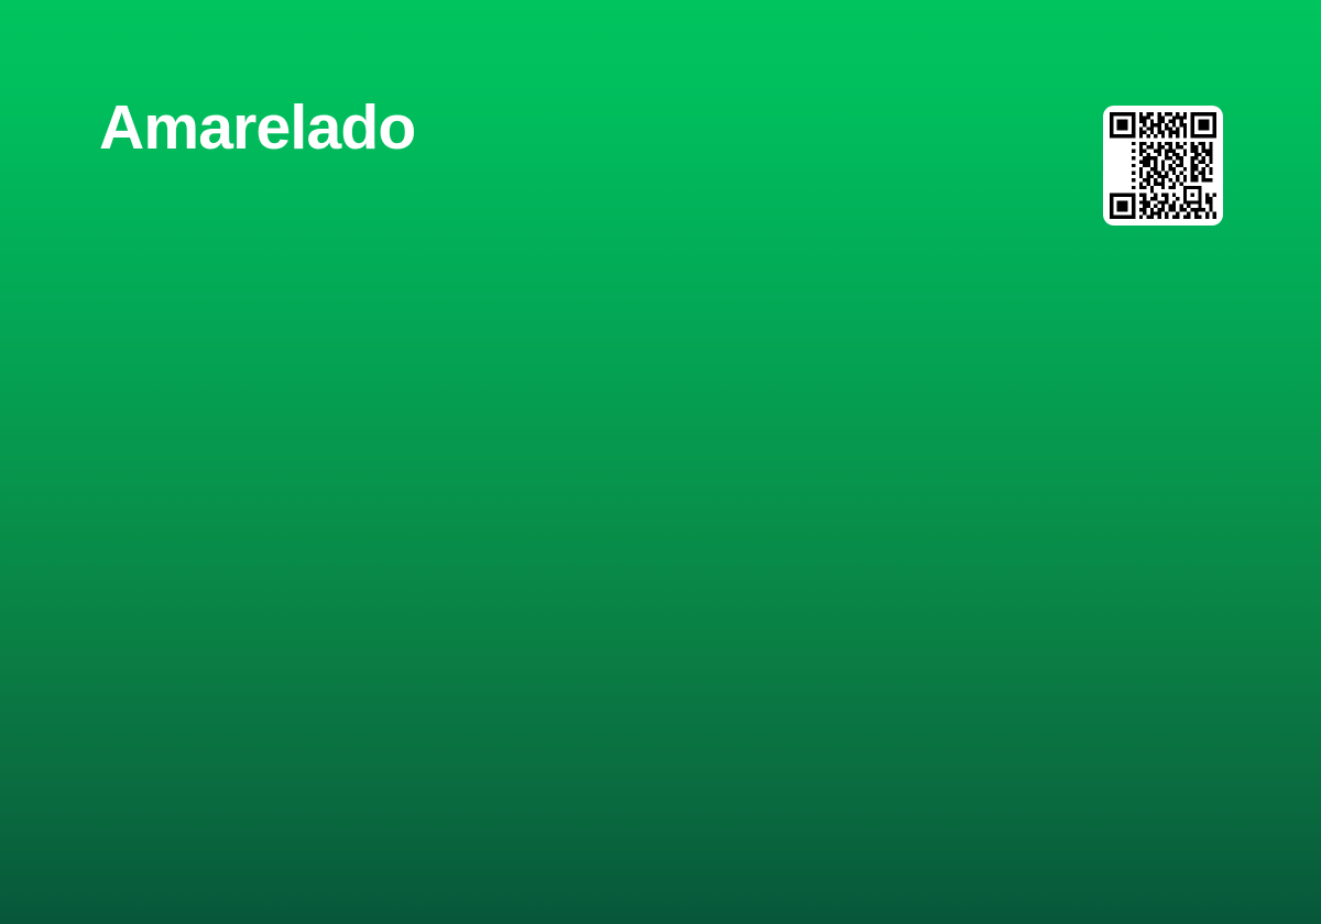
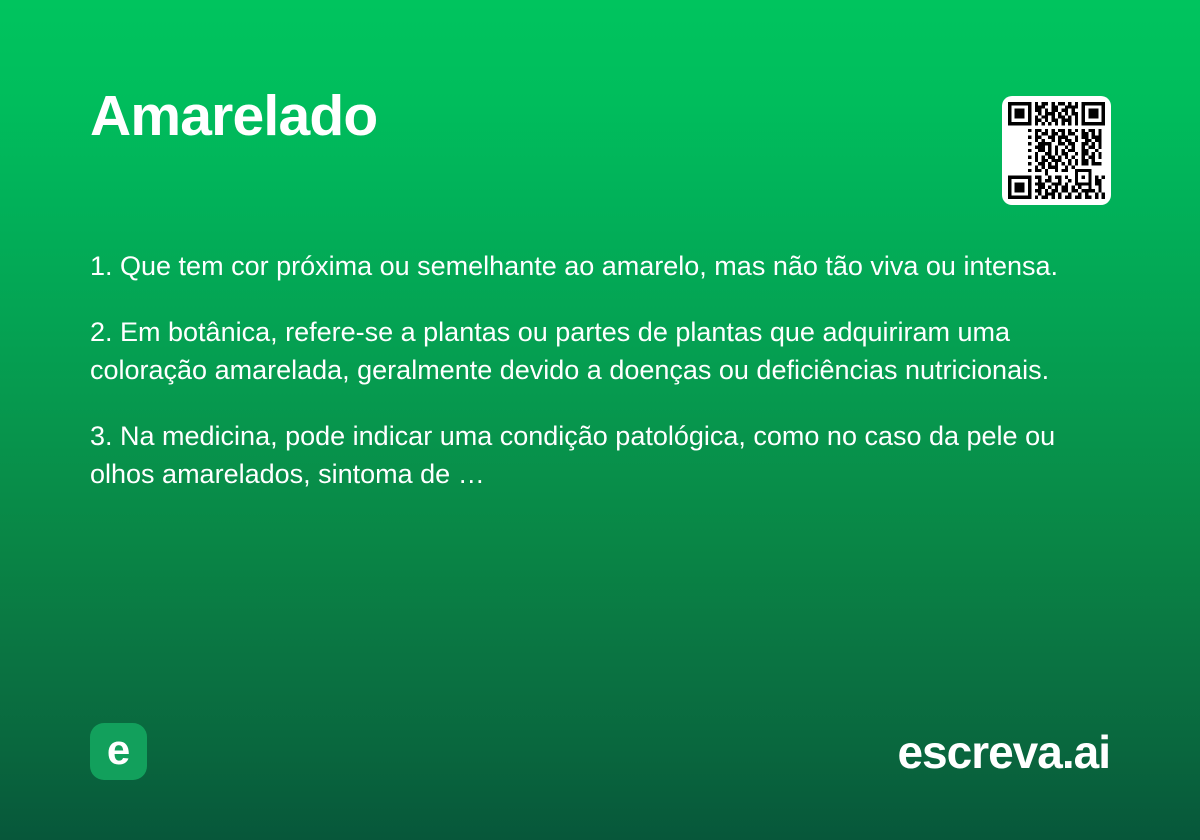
  Amarelado
+ 1. Que tem cor próxima ou semelhante ao amarelo, mas não tão viva ou intensa.
+ 2. Em botânica, refere-se a plantas ou partes de plantas que adquiriram uma coloração amarelada, geralmente devido a doenças ou deficiências nutricionais.
+ 3. Na medicina, pode indicar uma condição patológica, como no caso da pele ou olhos amarelados, sintoma de …
+ e
+ escreva.ai
